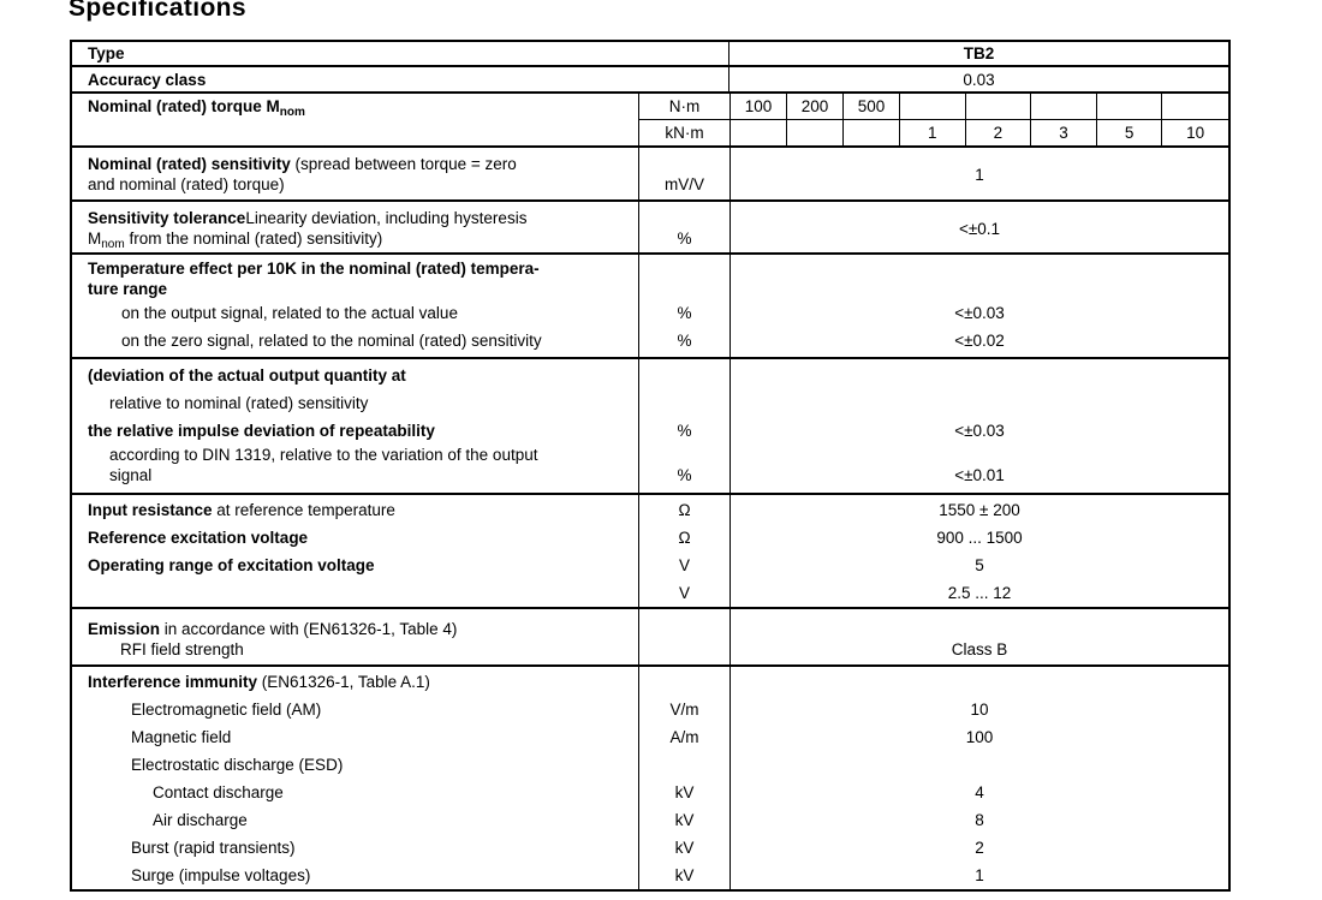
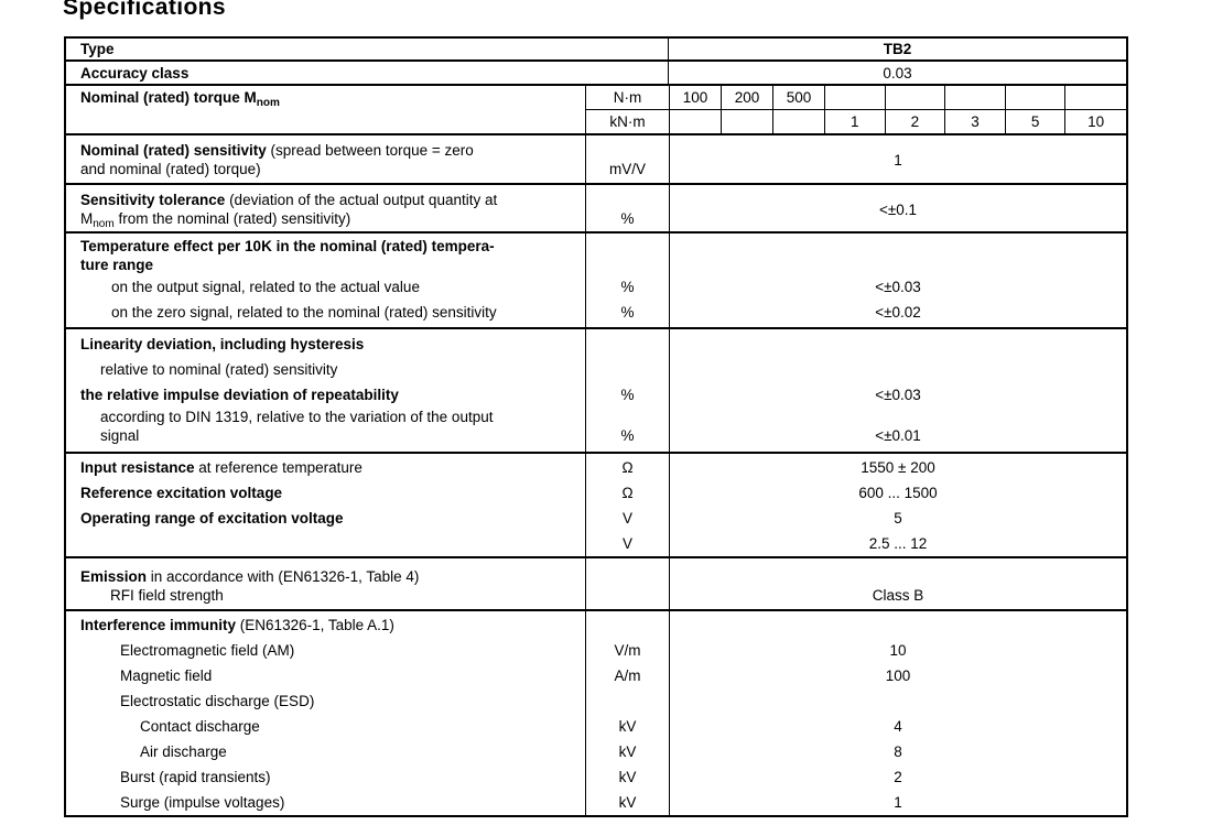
  Specifications
  Type
  TB2
  Accuracy class
  0.03
  Nominal (rated) torque Mnom
  N·m
  100
  200
  500
  kN·m
  1
  2
  3
  5
  10
  Nominal (rated) sensitivity (spread between torque = zero
  and nominal (rated) torque)
  mV/V
  1
- Sensitivity toleranceLinearity deviation, including hysteresis
+ Sensitivity tolerance (deviation of the actual output quantity at
  Mnom from the nominal (rated) sensitivity)
  %
  <±0.1
  Temperature effect per 10K in the nominal (rated) tempera-
  ture range
  on the output signal, related to the actual value
  on the zero signal, related to the nominal (rated) sensitivity
  %
  %
  <±0.03
  <±0.02
- (deviation of the actual output quantity at
+ Linearity deviation, including hysteresis
  relative to nominal (rated) sensitivity
  the relative impulse deviation of repeatability
  according to DIN 1319, relative to the variation of the output
  signal
  %
  %
  <±0.03
  <±0.01
  Input resistance at reference temperature
  Reference excitation voltage
  Operating range of excitation voltage
  Ω
  Ω
  V
  V
  1550 ± 200
- 900 ... 1500
+ 600 ... 1500
  5
  2.5 ... 12
  Emission in accordance with (EN61326-1, Table 4)
  RFI field strength
  Class B
  Interference immunity (EN61326-1, Table A.1)
  Electromagnetic field (AM)
  Magnetic field
  Electrostatic discharge (ESD)
  Contact discharge
  Air discharge
  Burst (rapid transients)
  Surge (impulse voltages)
  V/m
  A/m
  kV
  kV
  kV
  kV
  10
  100
  4
  8
  2
  1
